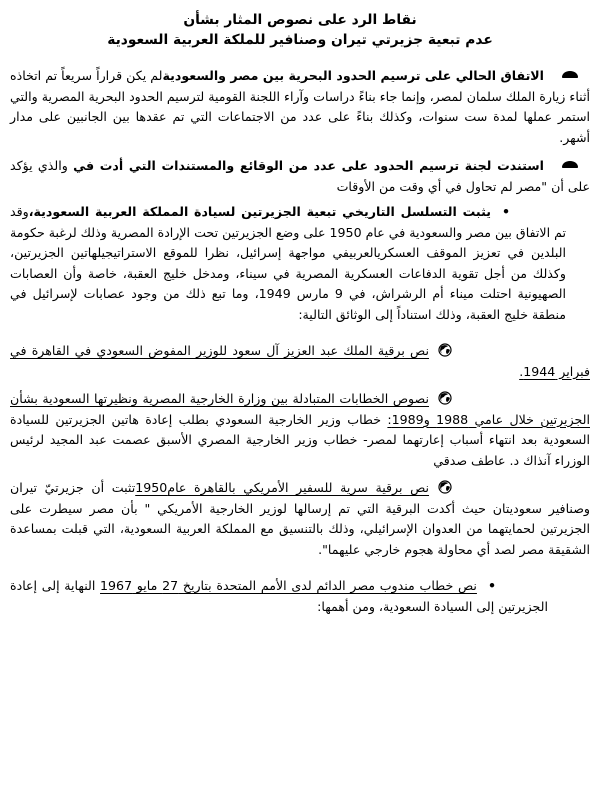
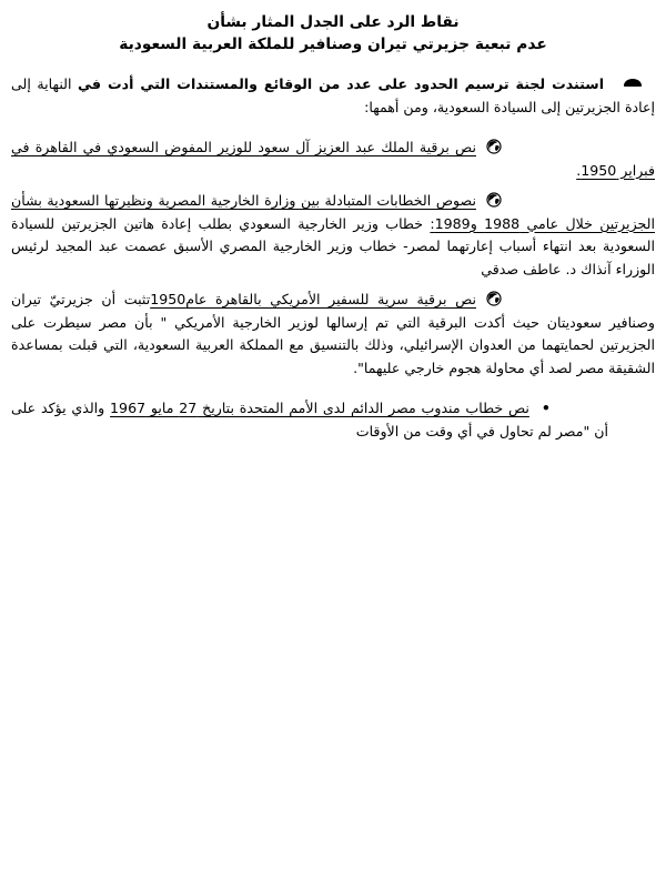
- نقاط الرد على نصوص المثار بشأن
+ نقاط الرد على الجدل المثار بشأن
  عدم تبعية جزيرتي تيران وصنافير للملكة العربية السعودية
- الاتفاق الحالي على ترسيم الحدود البحرية بين مصر والسعوديةلم يكن قراراً سريعاً تم اتخاذه أثناء زيارة الملك سلمان لمصر، وإنما جاء بناءً دراسات وآراء اللجنة القومية لترسيم الحدود البحرية المصرية والتي استمر عملها لمدة ست سنوات، وكذلك بناءً على عدد من الاجتماعات التي تم عقدها بين الجانبين على مدار أشهر.
- استندت لجنة ترسيم الحدود على عدد من الوقائع والمستندات التي أدت في والذي يؤكد على أن "مصر لم تحاول في أي وقت من الأوقات
+ استندت لجنة ترسيم الحدود على عدد من الوقائع والمستندات التي أدت في النهاية إلى إعادة الجزيرتين إلى السيادة السعودية، ومن أهمها:
- •يثبت التسلسل التاريخي تبعية الجزيرتين لسيادة المملكة العربية السعودية،وقد تم الاتفاق بين مصر والسعودية في عام 1950 على وضع الجزيرتين تحت الإرادة المصرية وذلك لرغبة حكومة البلدين في تعزيز الموقف العسكريالعربيفي مواجهة إسرائيل، نظرا للموقع الاستراتيجيلهاتين الجزيرتين، وكذلك من أجل تقوية الدفاعات العسكرية المصرية في سيناء، ومدخل خليج العقبة، خاصة وأن العصابات الصهيونية احتلت ميناء أم الرشراش، في 9 مارس 1949، وما تبع ذلك من وجود عصابات لإسرائيل في منطقة خليج العقبة، وذلك استناداً إلى الوثائق التالية:
- نص برقية الملك عبد العزيز آل سعود للوزير المفوض السعودي في القاهرة في فبراير 1944.
+ نص برقية الملك عبد العزيز آل سعود للوزير المفوض السعودي في القاهرة في فبراير 1950.
  نصوص الخطابات المتبادلة بين وزارة الخارجية المصرية ونظيرتها السعودية بشأن الجزيرتين خلال عامي 1988 و1989: خطاب وزير الخارجية السعودي بطلب إعادة هاتين الجزيرتين للسيادة السعودية بعد انتهاء أسباب إعارتهما لمصر- خطاب وزير الخارجية المصري الأسبق عصمت عبد المجيد لرئيس الوزراء آنذاك د. عاطف صدقي
  نص برقية سرية للسفير الأمريكي بالقاهرة عام1950تثبت أن جزيرتيّ تيران وصنافير سعوديتان حيث أكدت البرقية التي تم إرسالها لوزير الخارجية الأمريكي " بأن مصر سيطرت على الجزيرتين لحمايتهما من العدوان الإسرائيلي، وذلك بالتنسيق مع المملكة العربية السعودية، التي قبلت بمساعدة الشقيقة مصر لصد أي محاولة هجوم خارجي عليهما".
- •نص خطاب مندوب مصر الدائم لدى الأمم المتحدة بتاريخ 27 مايو 1967 النهاية إلى إعادة الجزيرتين إلى السيادة السعودية، ومن أهمها:
+ •نص خطاب مندوب مصر الدائم لدى الأمم المتحدة بتاريخ 27 مايو 1967 والذي يؤكد على أن "مصر لم تحاول في أي وقت من الأوقات
